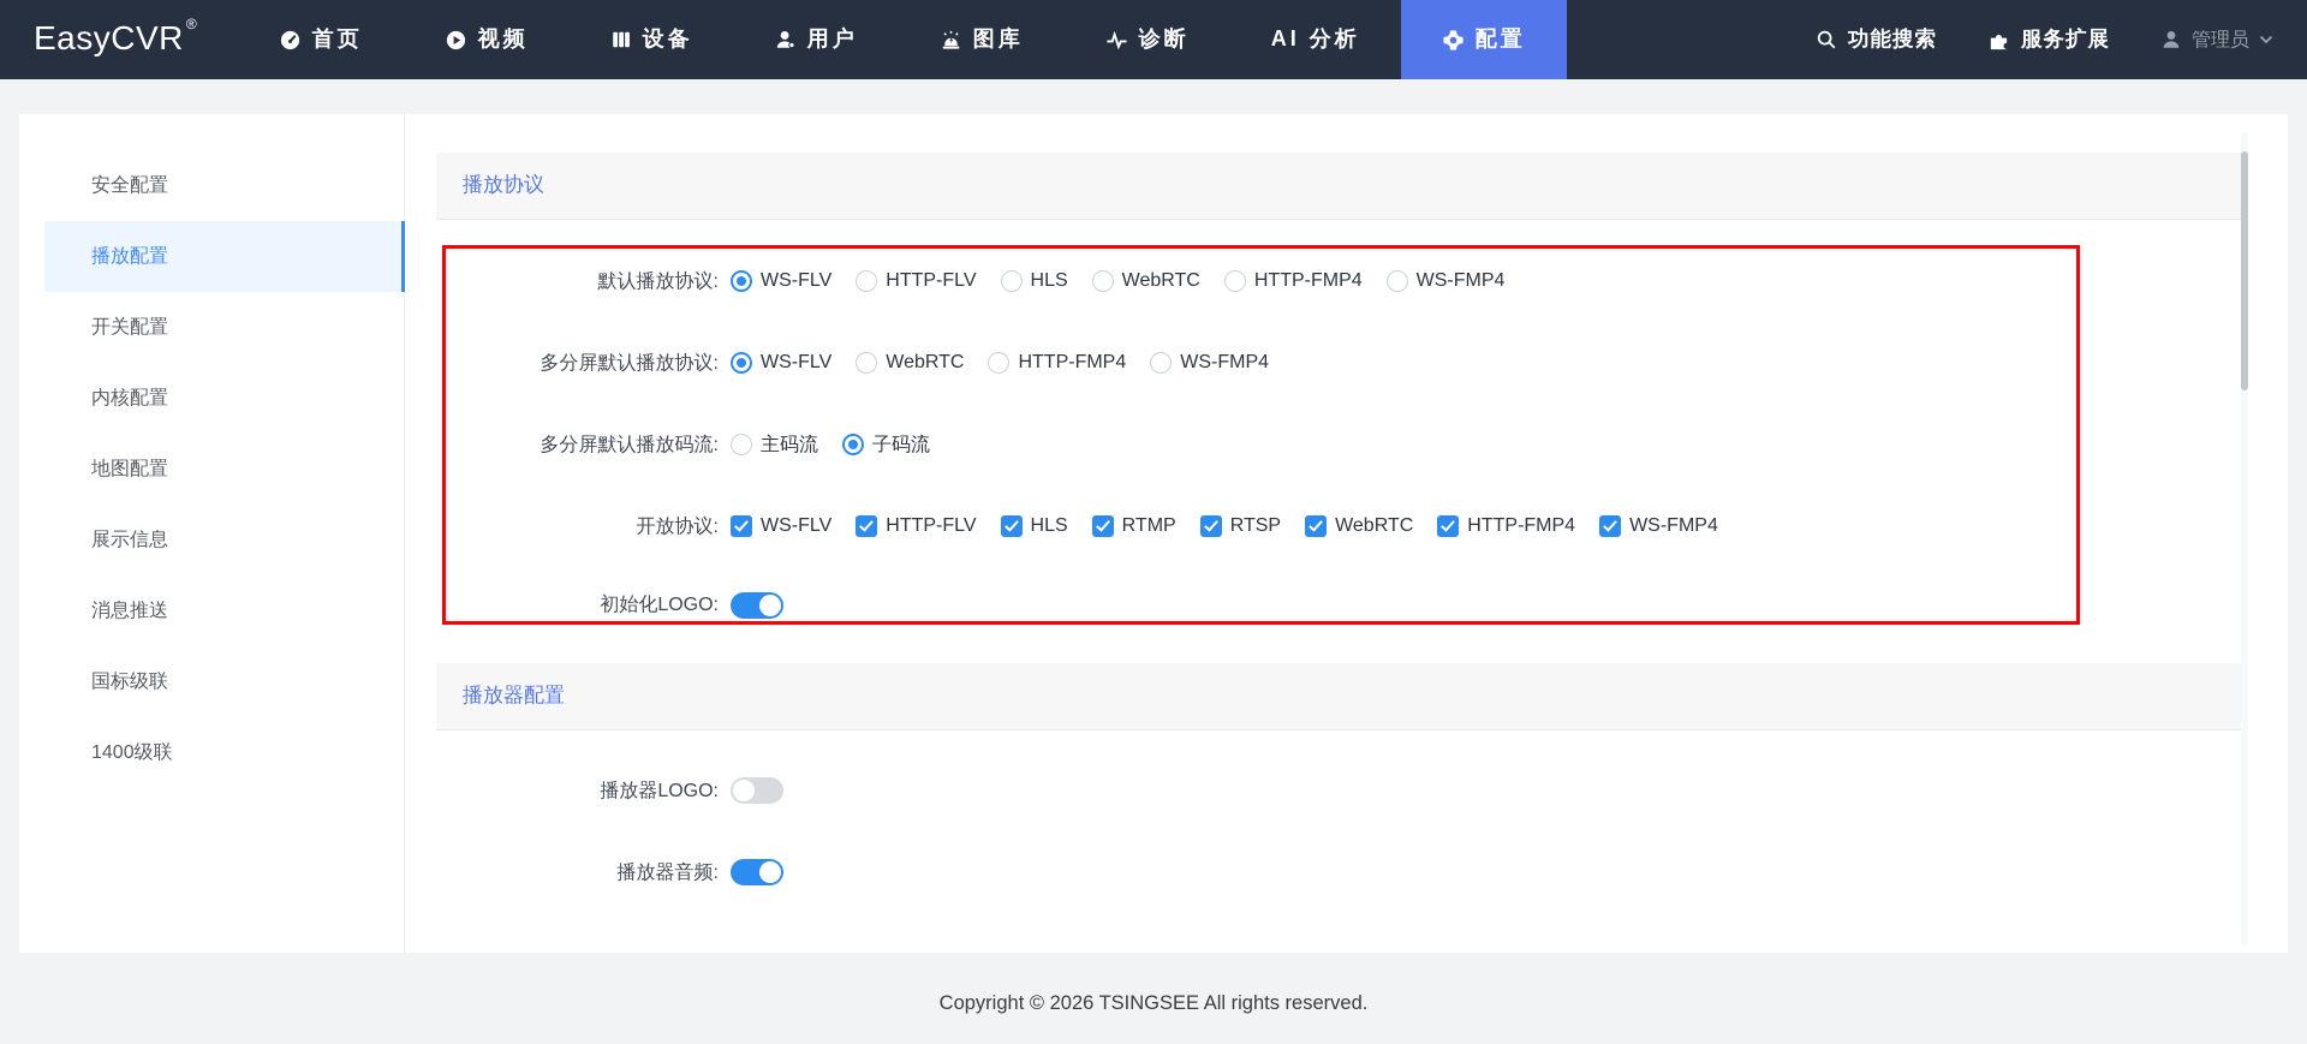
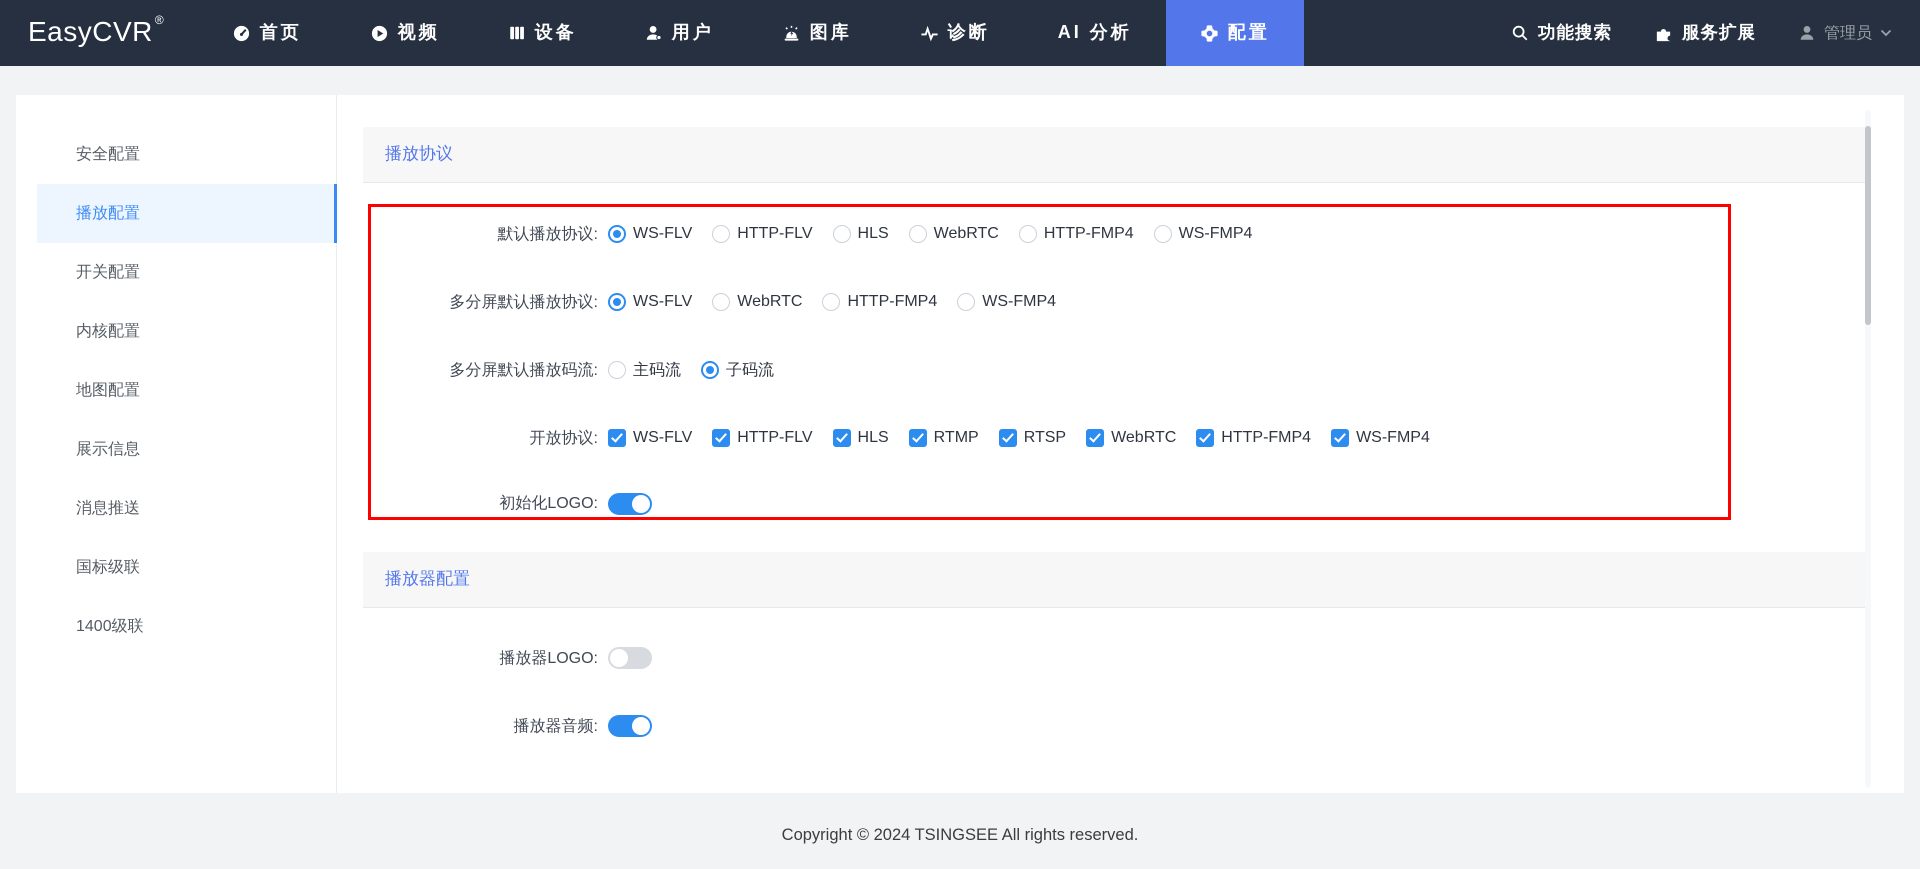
  EasyCVR
  ®
  首页
  视频
  设备
  用户
  图库
  诊断
  AI 分析
  配置
  功能搜索
  服务扩展
  管理员
  安全配置
  播放配置
  开关配置
  内核配置
  地图配置
  展示信息
  消息推送
  国标级联
  1400级联
  播放协议
  默认播放协议:
  WS-FLV
  HTTP-FLV
  HLS
  WebRTC
  HTTP-FMP4
  WS-FMP4
  多分屏默认播放协议:
  WS-FLV
  WebRTC
  HTTP-FMP4
  WS-FMP4
  多分屏默认播放码流:
  主码流
  子码流
  开放协议:
  WS-FLV
  HTTP-FLV
  HLS
  RTMP
  RTSP
  WebRTC
  HTTP-FMP4
  WS-FMP4
  初始化LOGO:
  播放器配置
  播放器LOGO:
  播放器音频:
- Copyright © 2026 TSINGSEE All rights reserved.
+ Copyright © 2024 TSINGSEE All rights reserved.
